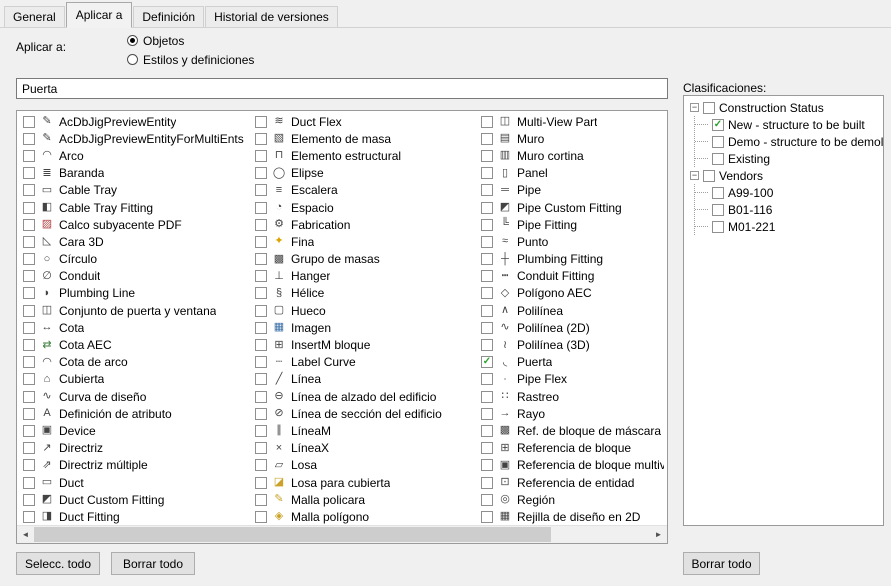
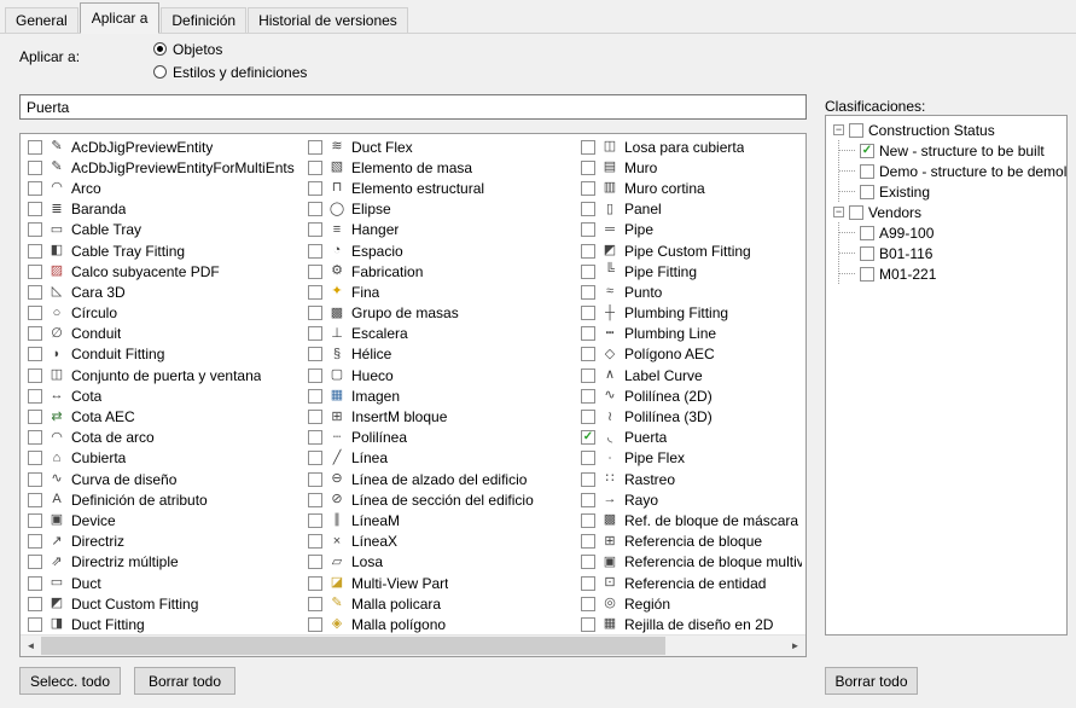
  General
  Aplicar a
  Definición
  Historial de versiones
  Aplicar a:
  Objetos
  Estilos y definiciones
  Puerta
  ✎
  AcDbJigPreviewEntity
  ✎
  AcDbJigPreviewEntityForMultiEnts
  ◠
  Arco
  ≣
  Baranda
  ▭
  Cable Tray
  ◧
  Cable Tray Fitting
  ▨
  Calco subyacente PDF
  ◺
  Cara 3D
  ○
  Círculo
  ∅
  Conduit
  ◗
- Plumbing Line
+ Conduit Fitting
  ◫
  Conjunto de puerta y ventana
  ↔
  Cota
  ⇄
  Cota AEC
  ◠
  Cota de arco
  ⌂
  Cubierta
  ∿
  Curva de diseño
  A
  Definición de atributo
  ▣
  Device
  ↗
  Directriz
  ⇗
  Directriz múltiple
  ▭
  Duct
  ◩
  Duct Custom Fitting
  ◨
  Duct Fitting
  ≋
  Duct Flex
  ▧
  Elemento de masa
  ⊓
  Elemento estructural
  ◯
  Elipse
  ≡
- Escalera
+ Hanger
  ◔
  Espacio
  ⚙
  Fabrication
  ✦
  Fina
  ▩
  Grupo de masas
  ⊥
- Hanger
+ Escalera
  §
  Hélice
  ▢
  Hueco
  ▦
  Imagen
  ⊞
  InsertM bloque
  ┄
- Label Curve
+ Polilínea
  ╱
  Línea
  ⊖
  Línea de alzado del edificio
  ⊘
  Línea de sección del edificio
  ∥
  LíneaM
  ×
  LíneaX
  ▱
  Losa
  ◪
- Losa para cubierta
+ Multi-View Part
  ✎
  Malla policara
  ◈
  Malla polígono
  ◫
- Multi-View Part
+ Losa para cubierta
  ▤
  Muro
  ▥
  Muro cortina
  ▯
  Panel
  ═
  Pipe
  ◩
  Pipe Custom Fitting
  ╚
  Pipe Fitting
  ≈
  Punto
  ┼
  Plumbing Fitting
  ┅
- Conduit Fitting
+ Plumbing Line
  ◇
  Polígono AEC
  ∧
- Polilínea
+ Label Curve
  ∿
  Polilínea (2D)
  ≀
  Polilínea (3D)
  ✓
  ◟
  Puerta
  ∙
  Pipe Flex
  ∷
  Rastreo
  →
  Rayo
  ▩
  Ref. de bloque de máscara
  ⊞
  Referencia de bloque
  ▣
  Referencia de bloque multiv
  ⊡
  Referencia de entidad
  ◎
  Región
  ▦
  Rejilla de diseño en 2D
  ◄
  ►
  Selecc. todo
  Borrar todo
  Clasificaciones:
  −
  Construction Status
  ✓
  New - structure to be built
  Demo - structure to be demol
  Existing
  −
  Vendors
  A99-100
  B01-116
  M01-221
  Borrar todo
